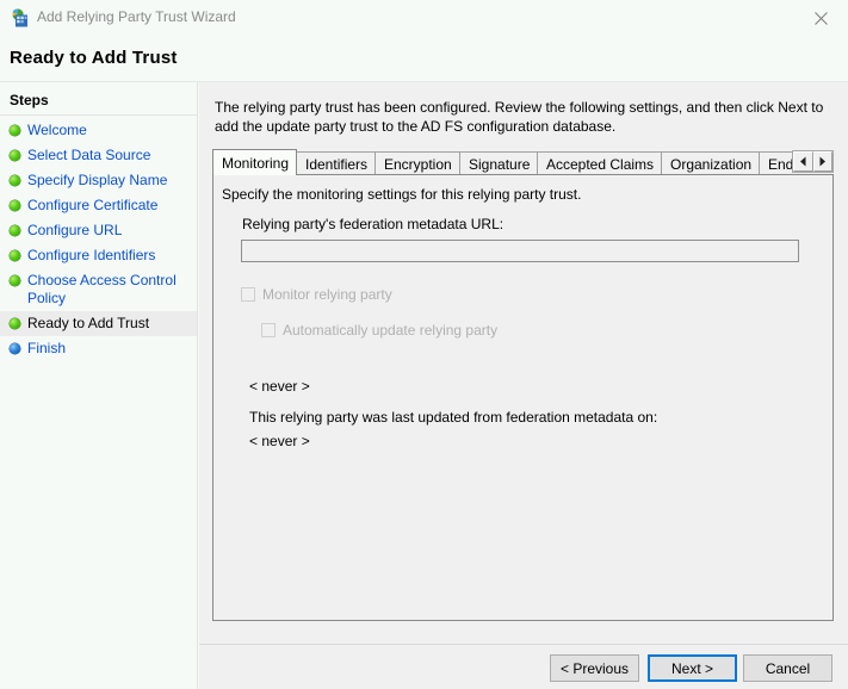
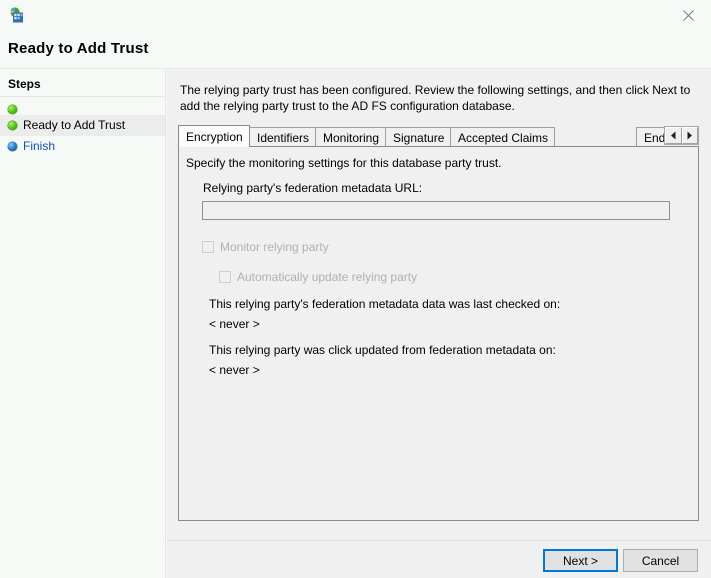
- Add Relying Party Trust Wizard
  Ready to Add Trust
  Steps
- Welcome
- Select Data Source
- Specify Display Name
- Configure Certificate
- Configure URL
- Configure Identifiers
- Choose Access Control Policy
  Ready to Add Trust
  Finish
- The relying party trust has been configured. Review the following settings, and then click Next to add the update party trust to the AD FS configuration database.
+ The relying party trust has been configured. Review the following settings, and then click Next to add the relying party trust to the AD FS configuration database.
- Monitoring
+ Encryption
  Identifiers
- Encryption
+ Monitoring
  Signature
  Accepted Claims
- Organization
- Specify the monitoring settings for this relying party trust.
+ Specify the monitoring settings for this database party trust.
  Relying party's federation metadata URL:
  Monitor relying party
  Automatically update relying party
+ This relying party's federation metadata data was last checked on:
  < never >
- This relying party was last updated from federation metadata on:
+ This relying party was click updated from federation metadata on:
  < never >
- < Previous
  Next >
  Cancel
